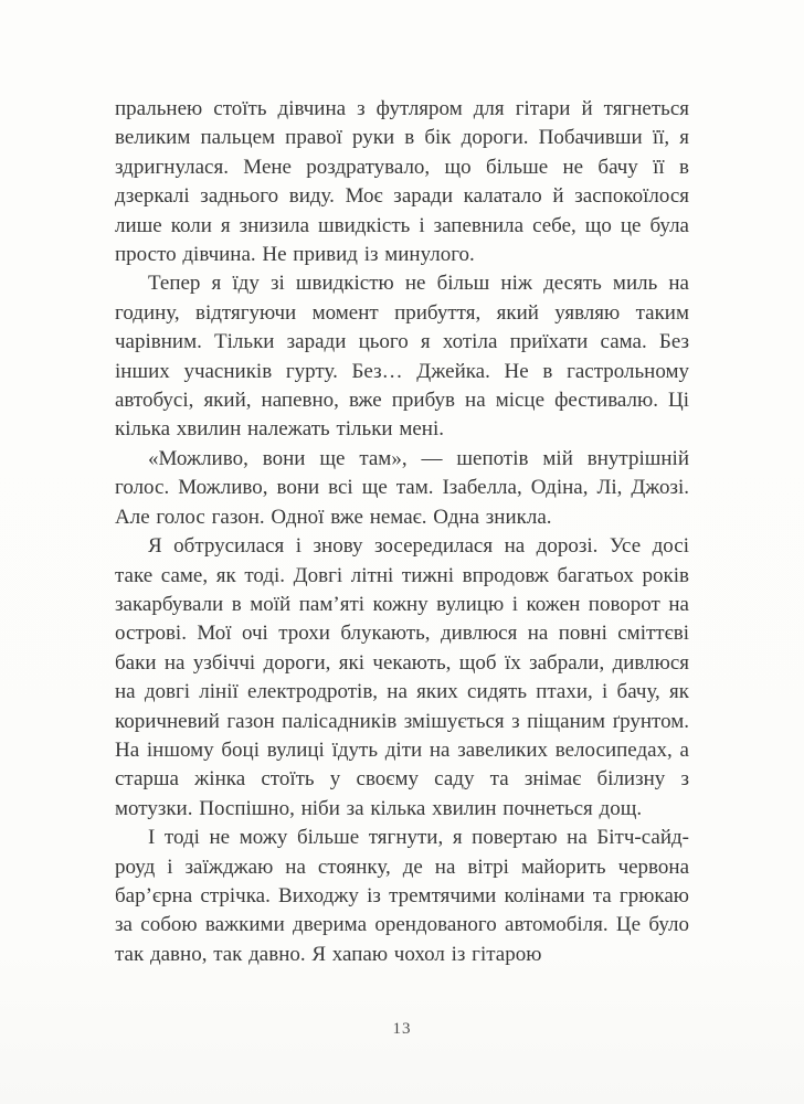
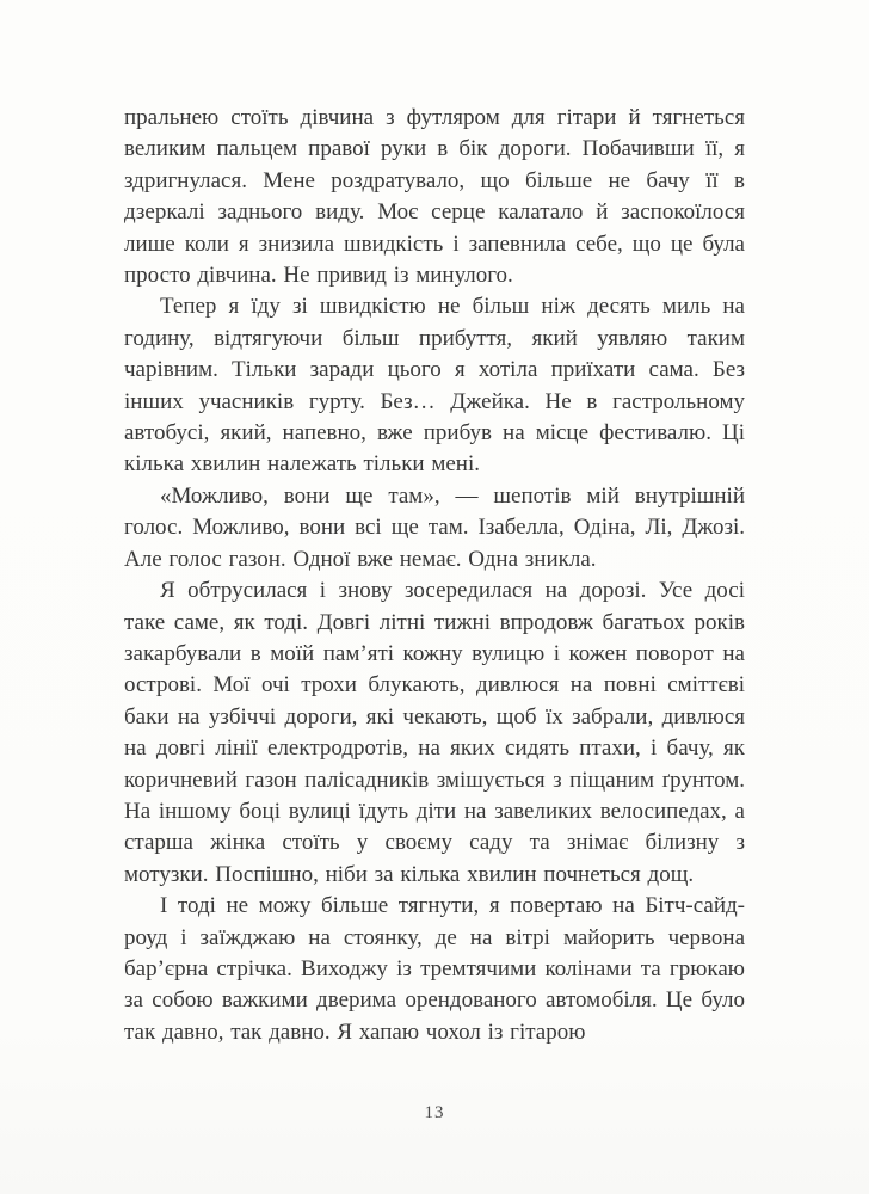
- пральнею стоїть дівчина з футляром для гітари й тягнеться великим пальцем правої руки в бік дороги. Побачивши її, я здригнулася. Мене роздратувало, що більше не бачу її в дзеркалі заднього виду. Моє заради калатало й заспокоїлося лише коли я знизила швидкість і запевнила себе, що це була просто дівчина. Не привид із минулого.
+ пральнею стоїть дівчина з футляром для гітари й тягнеться великим пальцем правої руки в бік дороги. Побачивши її, я здригнулася. Мене роздратувало, що більше не бачу її в дзеркалі заднього виду. Моє серце калатало й заспокоїлося лише коли я знизила швидкість і запевнила себе, що це була просто дівчина. Не привид із минулого.
- Тепер я їду зі швидкістю не більш ніж десять миль на годину, відтягуючи момент прибуття, який уявляю таким чарівним. Тільки заради цього я хотіла приїхати сама. Без інших учасників гурту. Без… Джейка. Не в гастрольному автобусі, який, напевно, вже прибув на місце фестивалю. Ці кілька хвилин належать тільки мені.
+ Тепер я їду зі швидкістю не більш ніж десять миль на годину, відтягуючи більш прибуття, який уявляю таким чарівним. Тільки заради цього я хотіла приїхати сама. Без інших учасників гурту. Без… Джейка. Не в гастрольному автобусі, який, напевно, вже прибув на місце фестивалю. Ці кілька хвилин належать тільки мені.
  «Можливо, вони ще там», — шепотів мій внутрішній голос. Можливо, вони всі ще там. Ізабелла, Одіна, Лі, Джозі. Але голос газон. Одної вже немає. Одна зникла.
  Я обтрусилася і знову зосередилася на дорозі. Усе досі таке саме, як тоді. Довгі літні тижні впродовж багатьох років закарбували в моїй пам’яті кожну вулицю і кожен поворот на острові. Мої очі трохи блукають, дивлюся на повні сміттєві баки на узбіччі дороги, які чекають, щоб їх забрали, дивлюся на довгі лінії електродротів, на яких сидять птахи, і бачу, як коричневий газон палісадників змішується з піщаним ґрунтом. На іншому боці вулиці їдуть діти на завеликих велосипедах, а старша жінка стоїть у своєму саду та знімає білизну з мотузки. Поспішно, ніби за кілька хвилин почнеться дощ.
  І тоді не можу більше тягнути, я повертаю на Бітч-сайд-роуд і заїжджаю на стоянку, де на вітрі майорить червона бар’єрна стрічка. Виходжу із тремтячими колінами та грюкаю за собою важкими дверима орендованого автомобіля. Це було так давно, так давно. Я хапаю чохол із гітарою
  13
